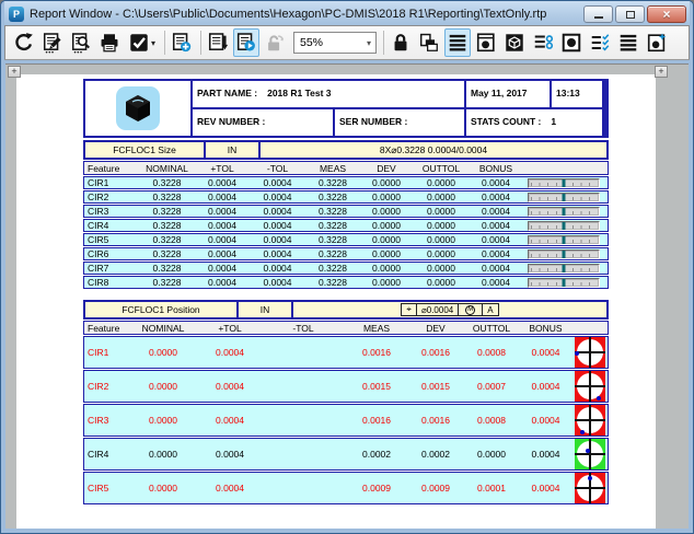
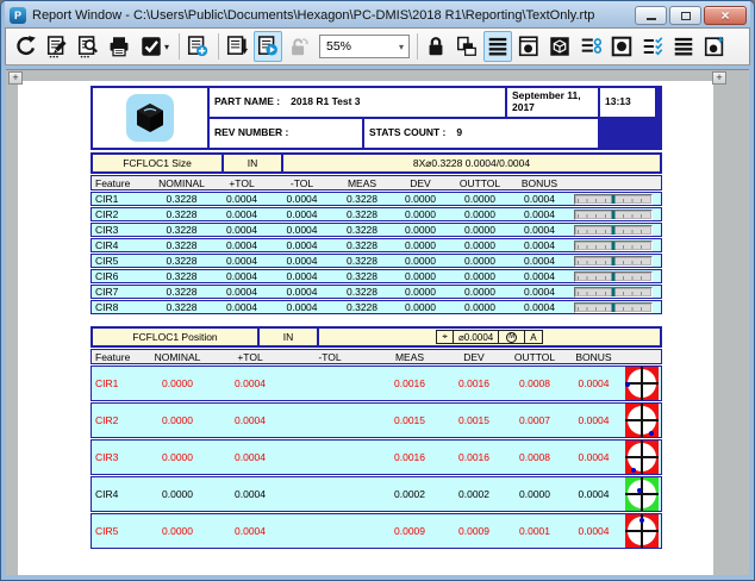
  P
  Report Window - C:\Users\Public\Documents\Hexagon\PC-DMIS\2018 R1\Reporting\TextOnly.rtp
  ×
  ▾
  55%
  ▾
  +
  +
  PART NAME :
  2018 R1 Test 3
- May 11, 2017
+ September 11, 2017
  13:13
  REV NUMBER :
- SER NUMBER :
  STATS COUNT :
- 1
+ 9
  FCFLOC1 Size
  IN
  8X⌀0.3228 0.0004/0.0004
  Feature
  NOMINAL
  +TOL
  -TOL
  MEAS
  DEV
  OUTTOL
  BONUS
  CIR1
  0.3228
  0.0004
  0.0004
  0.3228
  0.0000
  0.0000
  0.0004
  CIR2
  0.3228
  0.0004
  0.0004
  0.3228
  0.0000
  0.0000
  0.0004
  CIR3
  0.3228
  0.0004
  0.0004
  0.3228
  0.0000
  0.0000
  0.0004
  CIR4
  0.3228
  0.0004
  0.0004
  0.3228
  0.0000
  0.0000
  0.0004
  CIR5
  0.3228
  0.0004
  0.0004
  0.3228
  0.0000
  0.0000
  0.0004
  CIR6
  0.3228
  0.0004
  0.0004
  0.3228
  0.0000
  0.0000
  0.0004
  CIR7
  0.3228
  0.0004
  0.0004
  0.3228
  0.0000
  0.0000
  0.0004
  CIR8
  0.3228
  0.0004
  0.0004
  0.3228
  0.0000
  0.0000
  0.0004
  FCFLOC1 Position
  IN
  ⌖
  ⌀0.0004
  A
  Feature
  NOMINAL
  +TOL
  -TOL
  MEAS
  DEV
  OUTTOL
  BONUS
  CIR1
  0.0000
  0.0004
  0.0016
  0.0016
  0.0008
  0.0004
  CIR2
  0.0000
  0.0004
  0.0015
  0.0015
  0.0007
  0.0004
  CIR3
  0.0000
  0.0004
  0.0016
  0.0016
  0.0008
  0.0004
  CIR4
  0.0000
  0.0004
  0.0002
  0.0002
  0.0000
  0.0004
  CIR5
  0.0000
  0.0004
  0.0009
  0.0009
  0.0001
  0.0004
